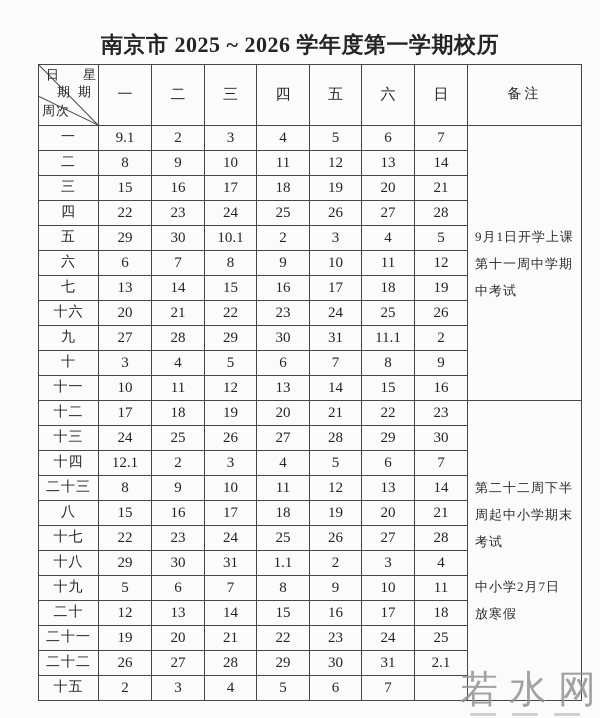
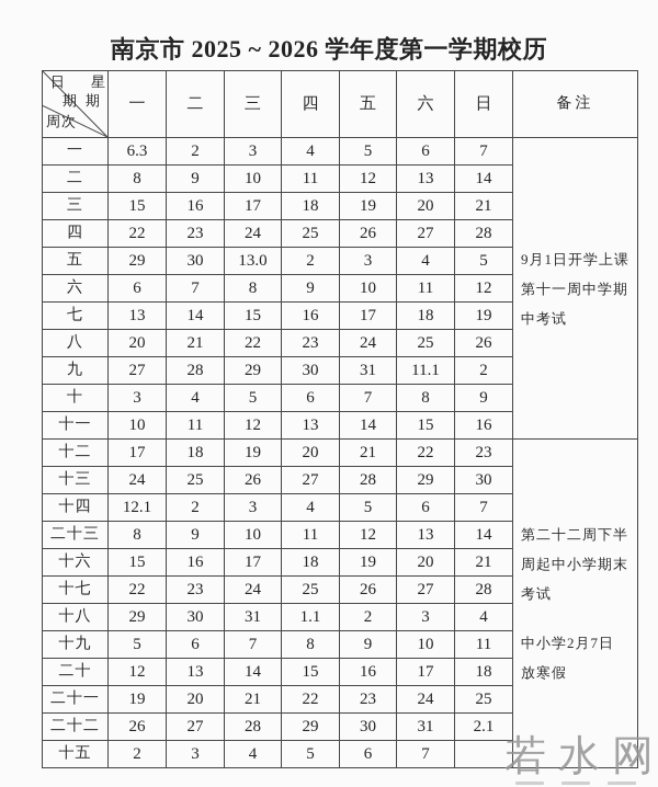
  南京市 2025 ~ 2026 学年度第一学期校历
  日期星期周次	一	二	三	四	五	六	日	备注
- 一	9.1	2	3	4	5	6	7	9月1日开学上课第十一周中学期中考试
+ 一	6.3	2	3	4	5	6	7	9月1日开学上课第十一周中学期中考试
  二	8	9	10	11	12	13	14
  三	15	16	17	18	19	20	21
  四	22	23	24	25	26	27	28
- 五	29	30	10.1	2	3	4	5
+ 五	29	30	13.0	2	3	4	5
  六	6	7	8	9	10	11	12
  七	13	14	15	16	17	18	19
- 十六	20	21	22	23	24	25	26
+ 八	20	21	22	23	24	25	26
  九	27	28	29	30	31	11.1	2
  十	3	4	5	6	7	8	9
  十一	10	11	12	13	14	15	16
  十二	17	18	19	20	21	22	23	第二十二周下半周起中小学期末考试中小学2月7日放寒假
  十三	24	25	26	27	28	29	30
  十四	12.1	2	3	4	5	6	7
  二十三	8	9	10	11	12	13	14
- 八	15	16	17	18	19	20	21
+ 十六	15	16	17	18	19	20	21
  十七	22	23	24	25	26	27	28
  十八	29	30	31	1.1	2	3	4
  十九	5	6	7	8	9	10	11
  二十	12	13	14	15	16	17	18
  二十一	19	20	21	22	23	24	25
  二十二	26	27	28	29	30	31	2.1
  十五	2	3	4	5	6	7
  若水网
